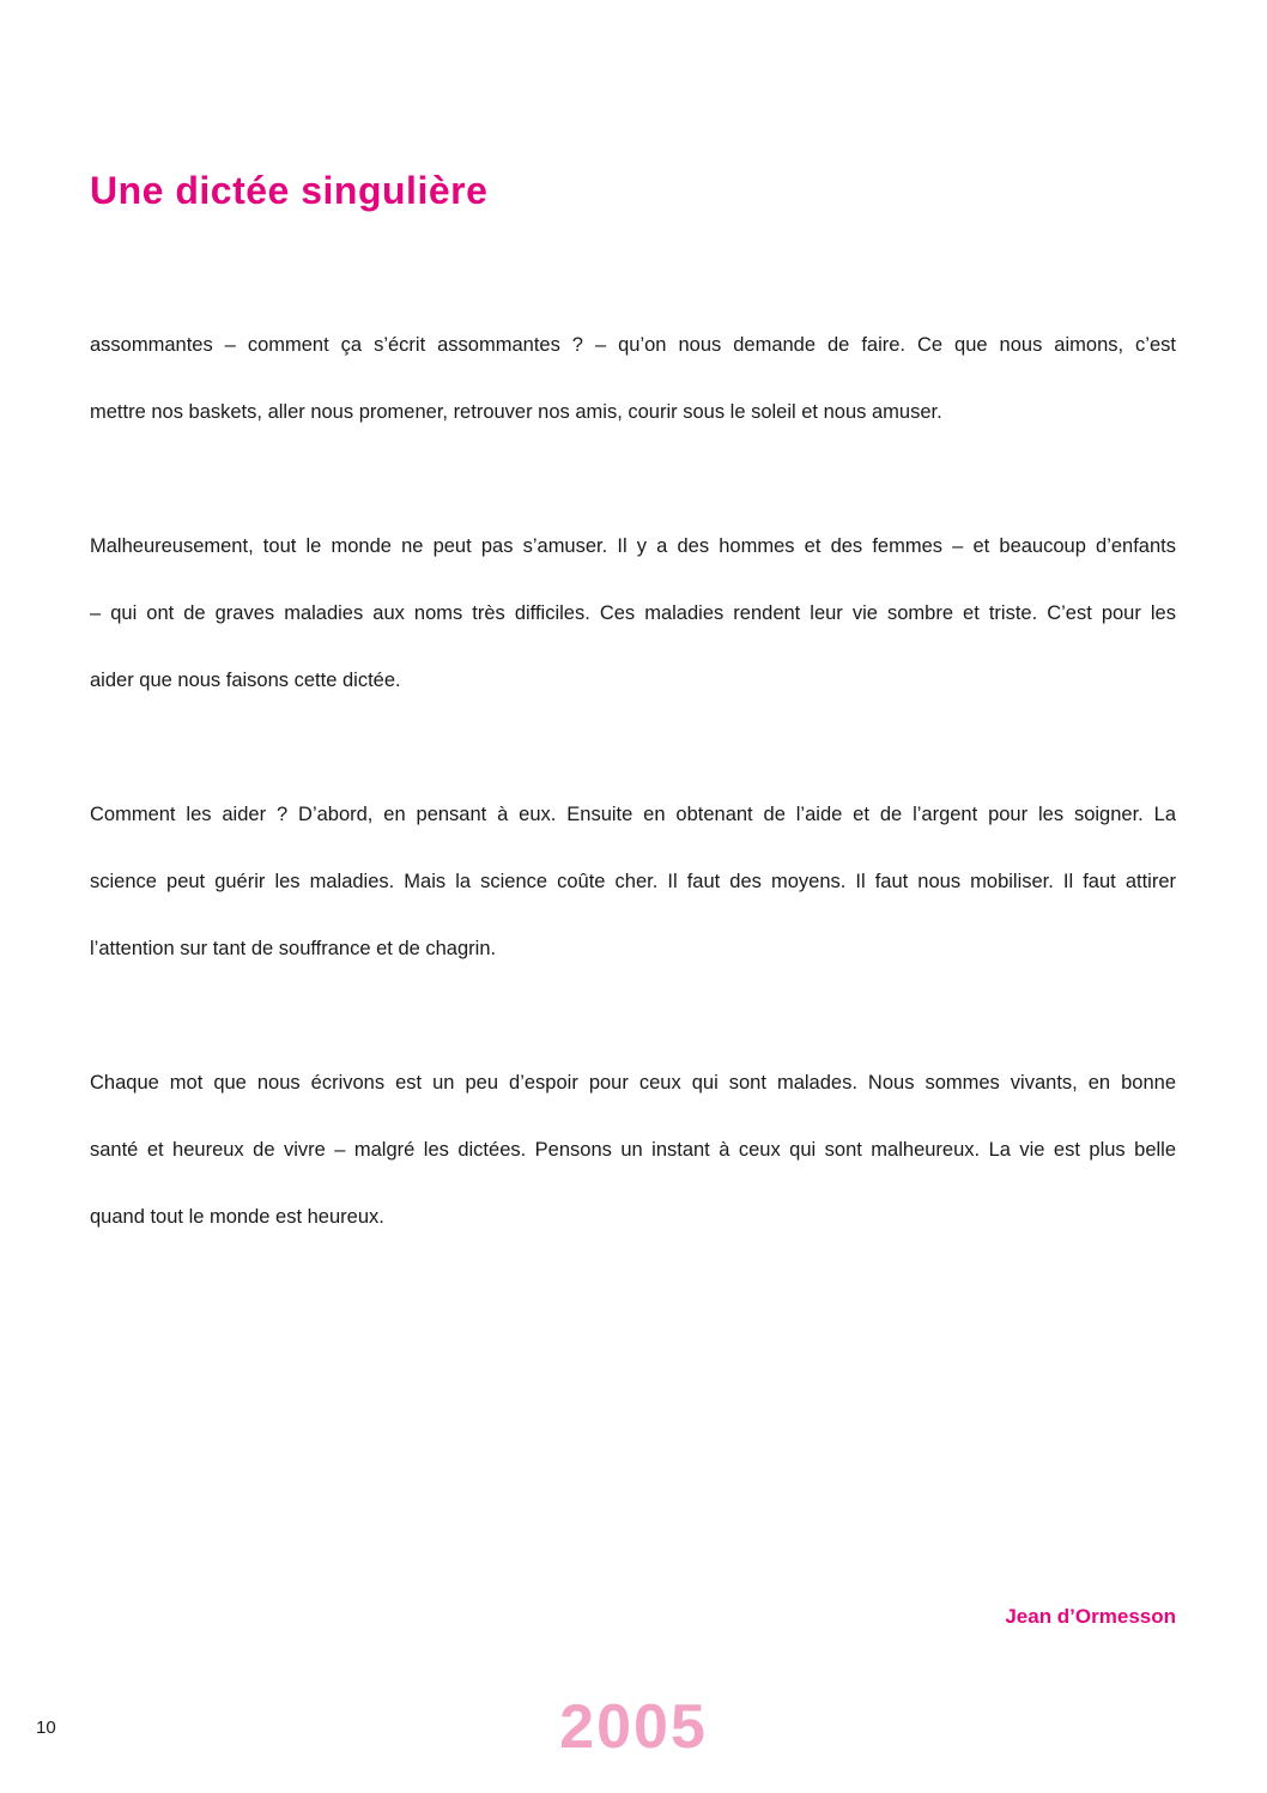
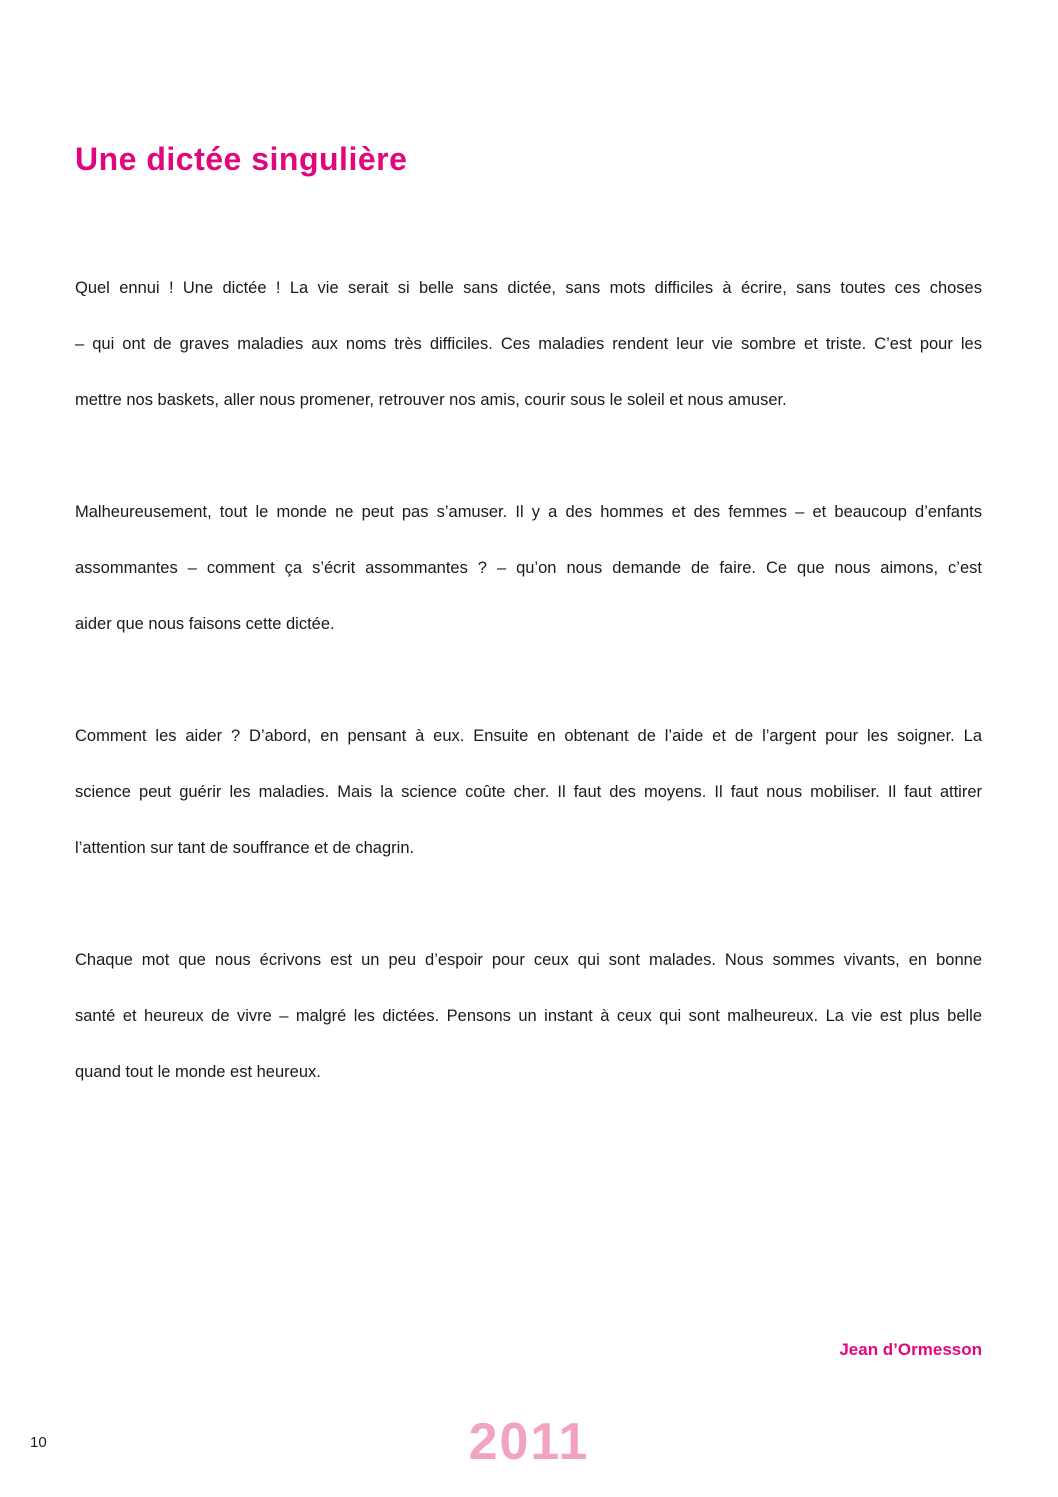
  Une dictée singulière
+ Quel ennui ! Une dictée ! La vie serait si belle sans dictée, sans mots difficiles à écrire, sans toutes ces choses
- assommantes – comment ça s’écrit assommantes ? – qu’on nous demande de faire. Ce que nous aimons, c’est
+ – qui ont de graves maladies aux noms très difficiles. Ces maladies rendent leur vie sombre et triste. C’est pour les
  mettre nos baskets, aller nous promener, retrouver nos amis, courir sous le soleil et nous amuser.
  Malheureusement, tout le monde ne peut pas s’amuser. Il y a des hommes et des femmes – et beaucoup d’enfants
- – qui ont de graves maladies aux noms très difficiles. Ces maladies rendent leur vie sombre et triste. C’est pour les
+ assommantes – comment ça s’écrit assommantes ? – qu’on nous demande de faire. Ce que nous aimons, c’est
  aider que nous faisons cette dictée.
  Comment les aider ? D’abord, en pensant à eux. Ensuite en obtenant de l’aide et de l’argent pour les soigner. La
  science peut guérir les maladies. Mais la science coûte cher. Il faut des moyens. Il faut nous mobiliser. Il faut attirer
  l’attention sur tant de souffrance et de chagrin.
  Chaque mot que nous écrivons est un peu d’espoir pour ceux qui sont malades. Nous sommes vivants, en bonne
  santé et heureux de vivre – malgré les dictées. Pensons un instant à ceux qui sont malheureux. La vie est plus belle
  quand tout le monde est heureux.
  Jean d’Ormesson
  10
- 2005
+ 2011
